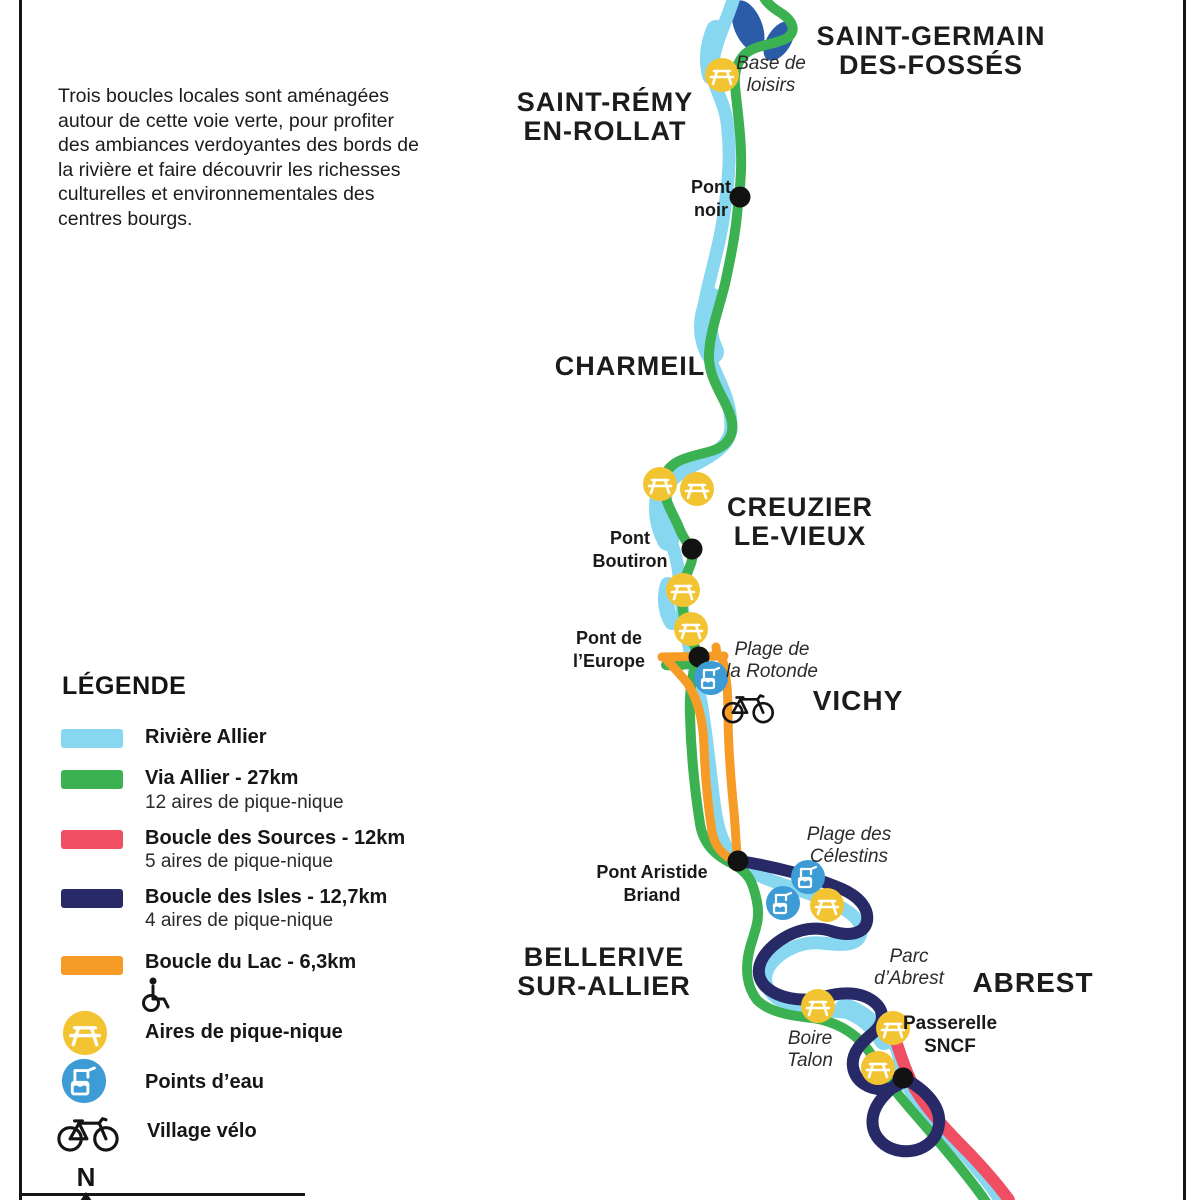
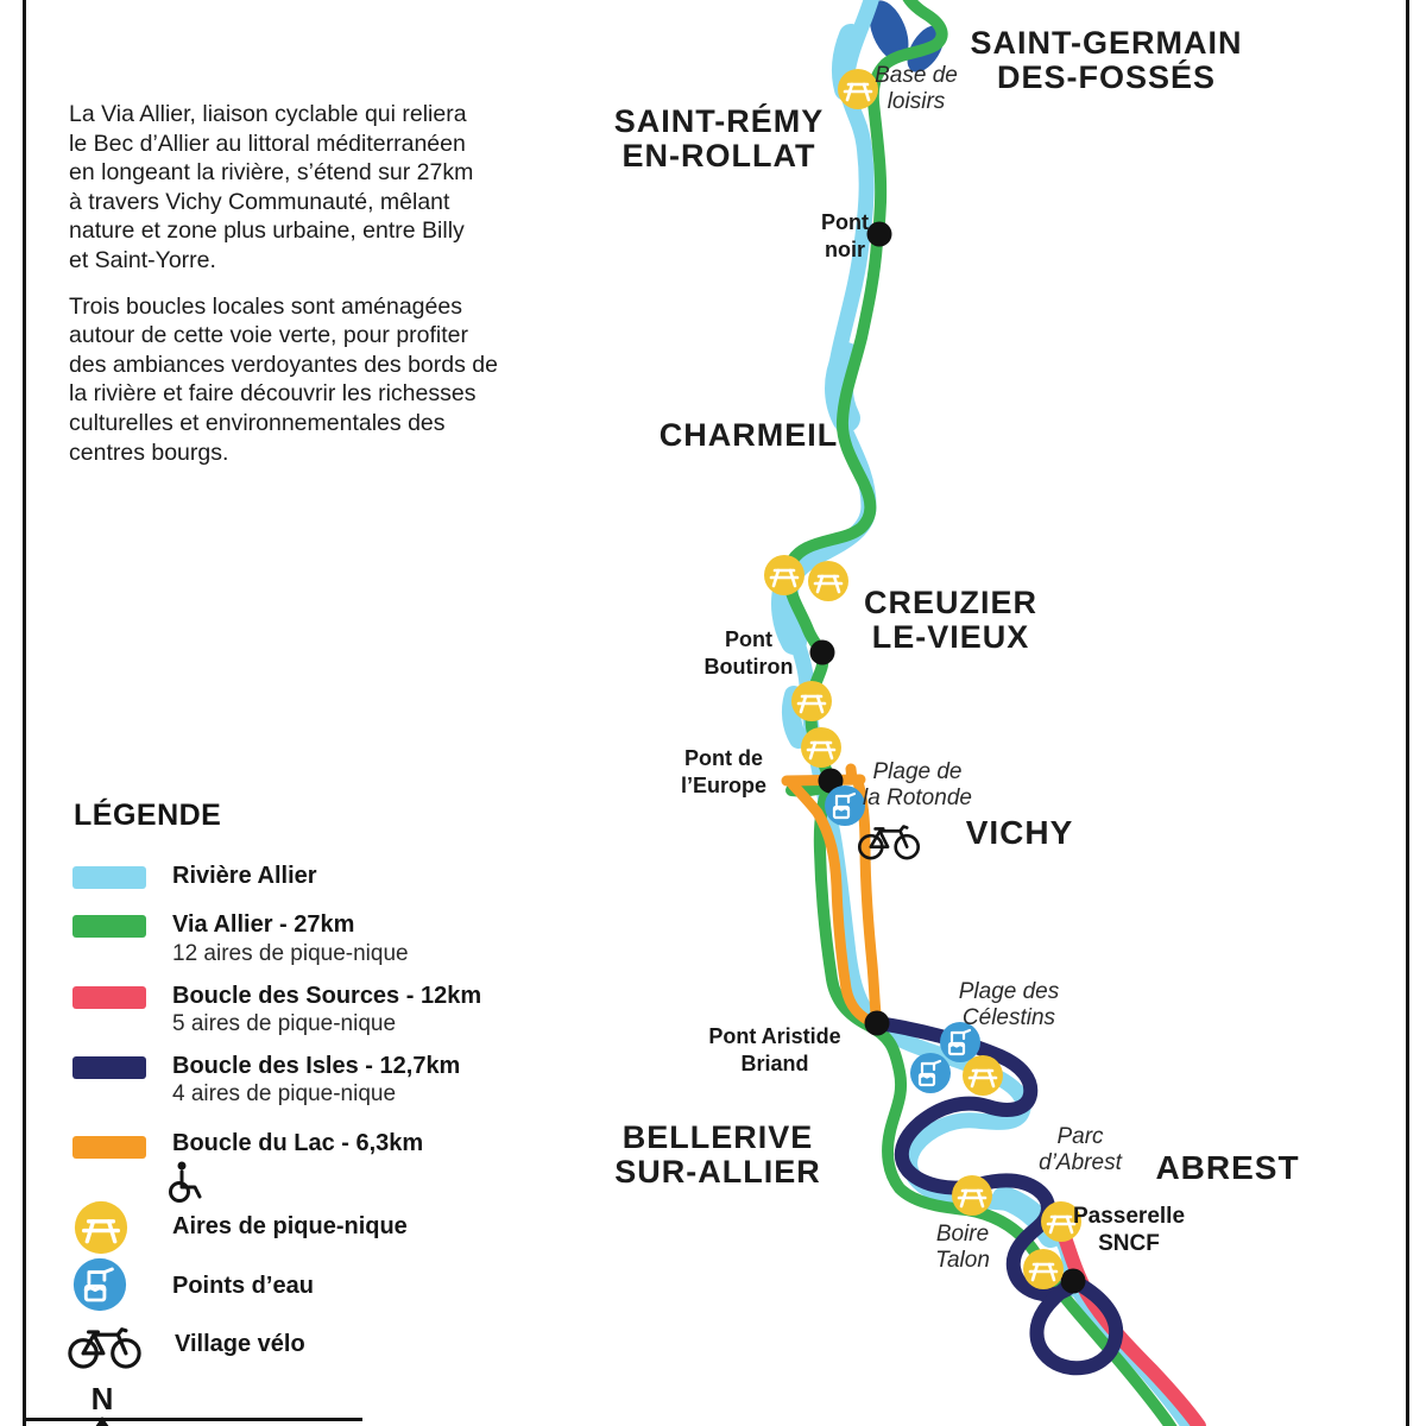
  N
+ La Via Allier, liaison cyclable qui reliera
+ le Bec d’Allier au littoral méditerranéen
+ en longeant la rivière, s’étend sur 27km
+ à travers Vichy Communauté, mêlant
+ nature et zone plus urbaine, entre Billy
+ et Saint-Yorre.
  Trois boucles locales sont aménagées
  autour de cette voie verte, pour profiter
  des ambiances verdoyantes des bords de
  la rivière et faire découvrir les richesses
  culturelles et environnementales des
  centres bourgs.
  LÉGENDE
  Rivière Allier
  Via Allier - 27km
  12 aires de pique-nique
  Boucle des Sources - 12km
  5 aires de pique-nique
  Boucle des Isles - 12,7km
  4 aires de pique-nique
  Boucle du Lac - 6,3km
  Aires de pique-nique
  Points d’eau
  Village vélo
  SAINT-GERMAIN
  DES-FOSSÉS
  SAINT-RÉMY
  EN-ROLLAT
  CHARMEIL
  CREUZIER
  LE-VIEUX
  VICHY
  BELLERIVE
  SUR-ALLIER
  ABREST
  Pont
  noir
  Pont
  Boutiron
  Pont de
  l’Europe
  Pont Aristide
  Briand
  Passerelle
  SNCF
  Base de
  loisirs
  Plage de
  la Rotonde
  Plage des
  Célestins
  Parc
  d’Abrest
  Boire
  Talon
